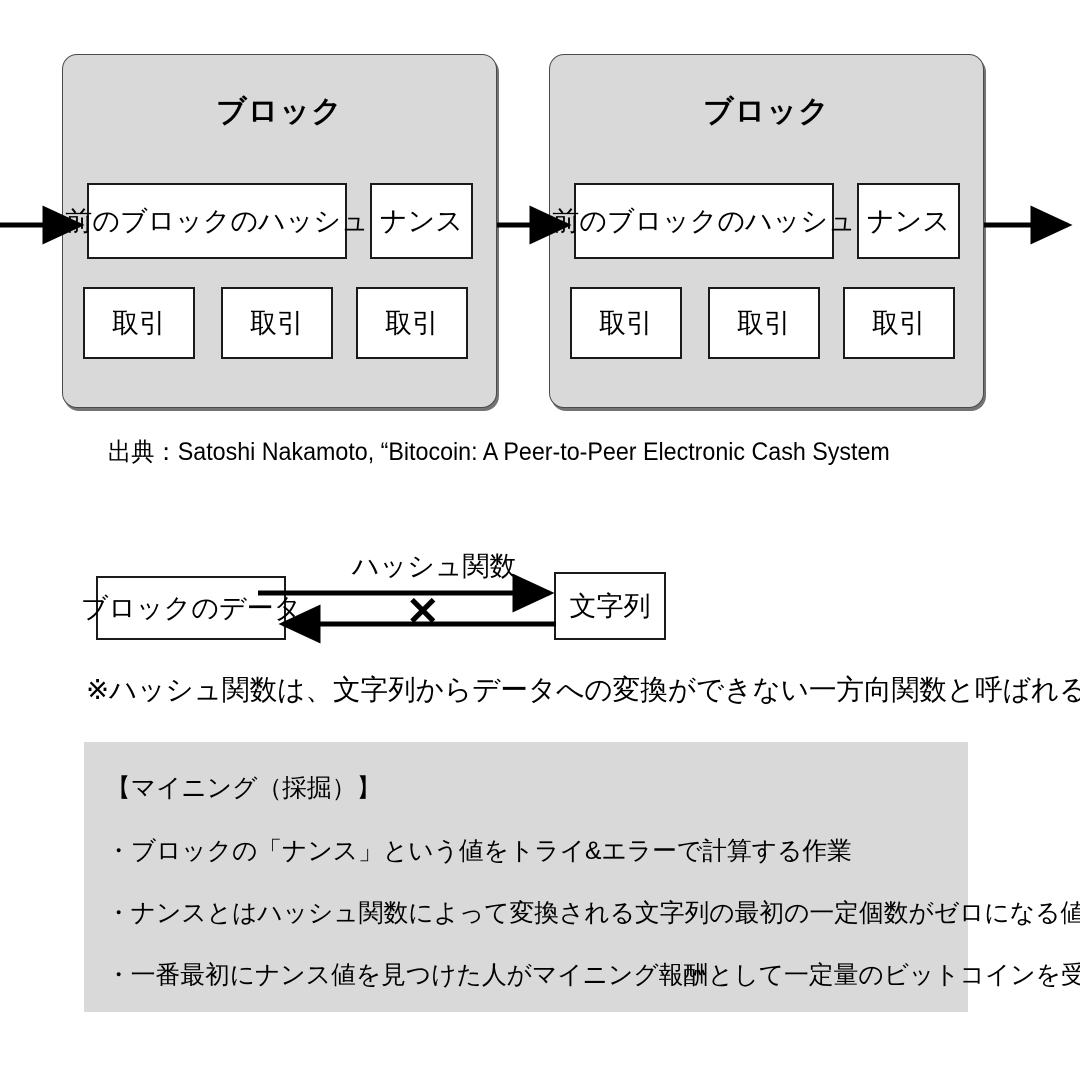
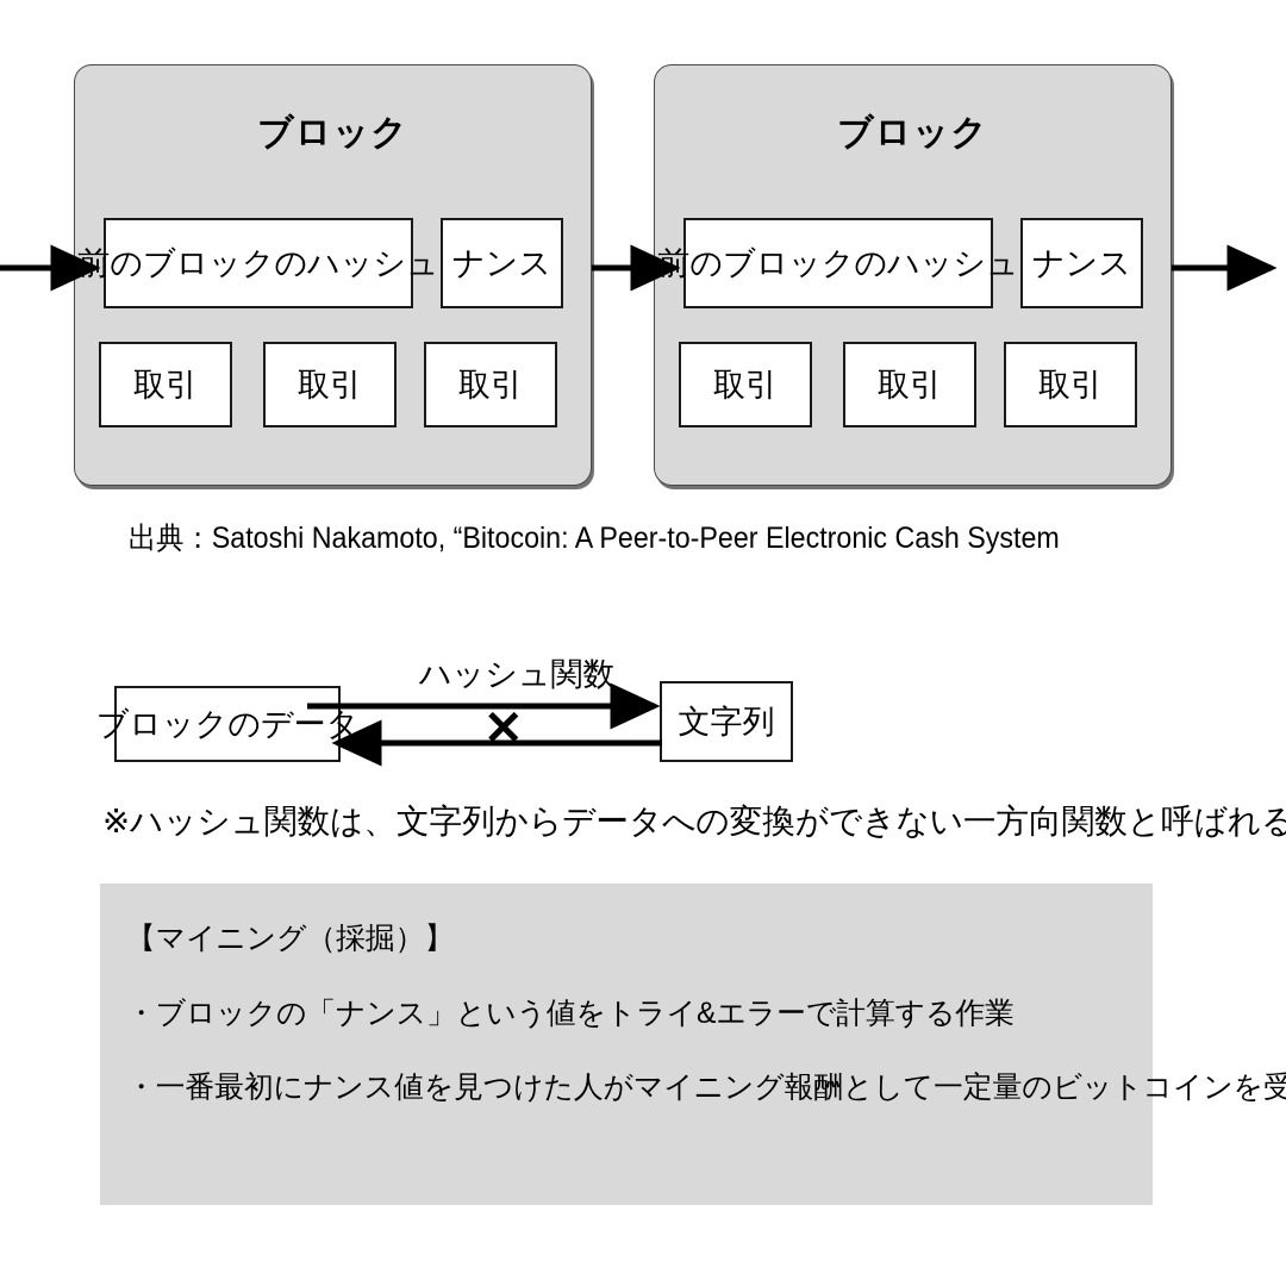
  ブロック
  前のブロックのハッシュ
  ナンス
  取引
  取引
  取引
  ブロック
  前のブロックのハッシュ
  ナンス
  取引
  取引
  取引
  出典：Satoshi Nakamoto, “Bitocoin: A Peer-to-Peer Electronic Cash System
  ブロックのデータ
  文字列
  ハッシュ関数
  ✕
  ※ハッシュ関数は、文字列からデータへの変換ができない一方向関数と呼ばれる
  【マイニング（採掘）】
  ・ブロックの「ナンス」という値をトライ&エラーで計算する作業
- ・ナンスとはハッシュ関数によって変換される文字列の最初の一定個数がゼロになる値
  ・一番最初にナンス値を見つけた人がマイニング報酬として一定量のビットコインを受
